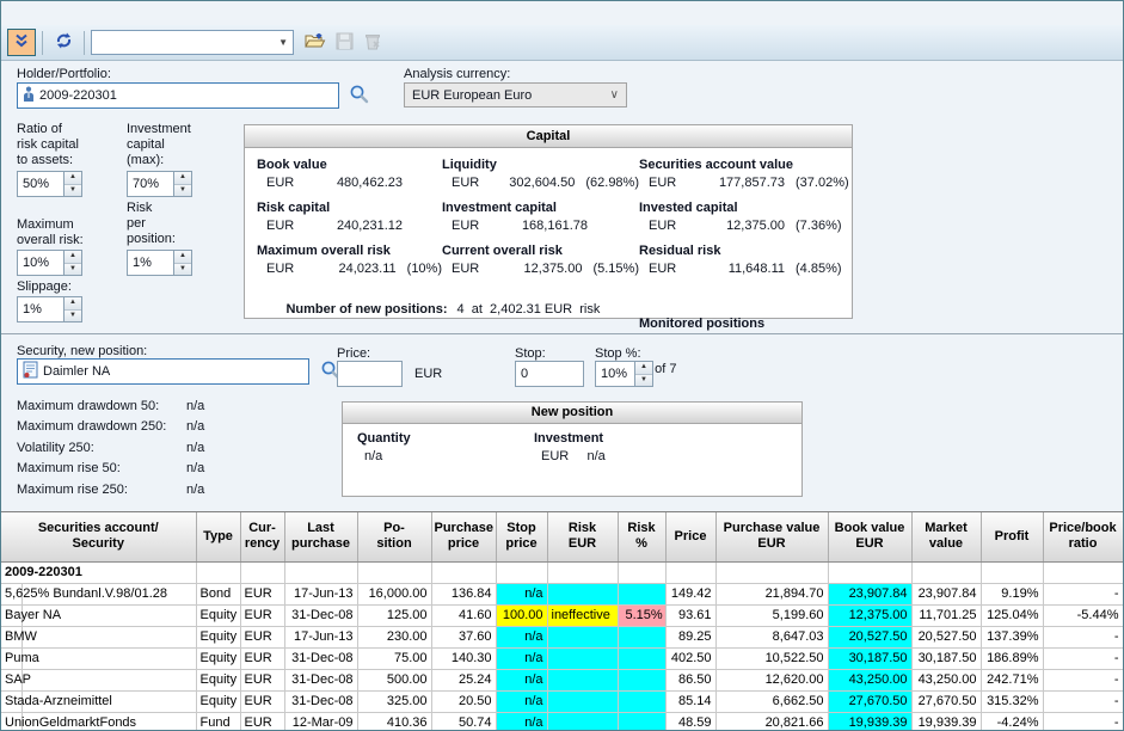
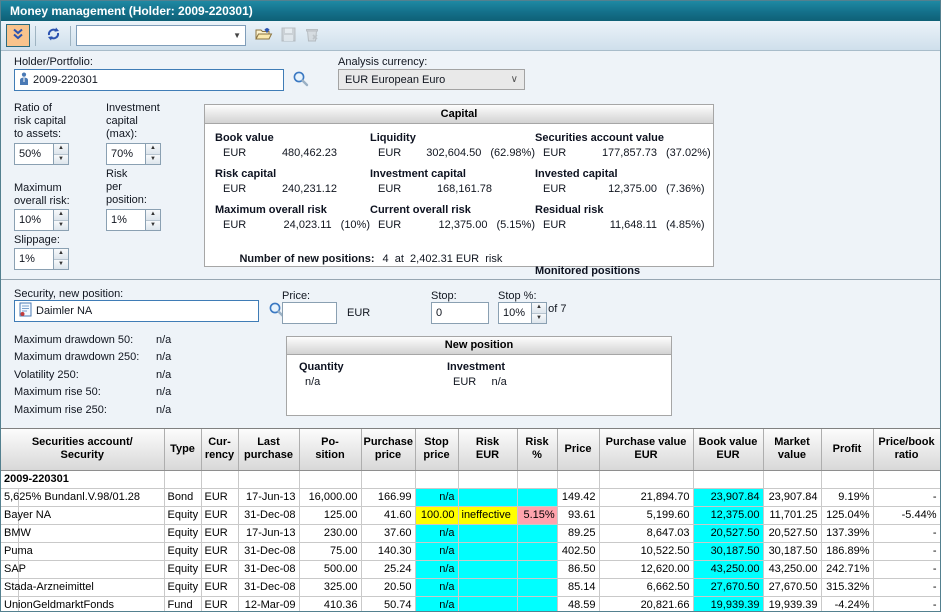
+ Money management (Holder: 2009-220301)
  ▼
  Holder/Portfolio:
  2009-220301
  Analysis currency:
  EUR European Euro
  ∨
  Ratio of
  risk capital
  to assets:
  50%
  Investment
  capital
  (max):
  70%
  Maximum
  overall risk:
  10%
  Risk
  per
  position:
  1%
  Slippage:
  1%
  Capital
  Book value
  EUR
  480,462.23
  Liquidity
  EUR
  302,604.50
  (62.98%)
  Securities account value
  EUR
  177,857.73
  (37.02%)
  Risk capital
  EUR
  240,231.12
  Investment capital
  EUR
  168,161.78
  Invested capital
  EUR
  12,375.00
  (7.36%)
  Maximum overall risk
  EUR
  24,023.11
  (10%)
  Current overall risk
  EUR
  12,375.00
  (5.15%)
  Residual risk
  EUR
  11,648.11
  (4.85%)
  Number of new positions: 4 at 2,402.31 EUR risk
  Monitored positions
  of 7
  Security, new position:
  Daimler NA
  Maximum drawdown 50:
  n/a
  Maximum drawdown 250:
  n/a
  Volatility 250:
  n/a
  Maximum rise 50:
  n/a
  Maximum rise 250:
  n/a
  Price:
  EUR
  Stop:
  0
  Stop %:
  10%
  New position
  Quantity
  n/a
  Investment
  EUR n/a
  Securities account/ Security	Type	Cur- rency	Last purchase	Po- sition	Purchase price	Stop price	Risk EUR	Risk %	Price	Purchase value EUR	Book value EUR	Market value	Profit	Price/book ratio
  2009-220301
- 5,625% Bundanl.V.98/01.28	Bond	EUR	17-Jun-13	16,000.00	136.84	n/a			149.42	21,894.70	23,907.84	23,907.84	9.19%	-
+ 5,625% Bundanl.V.98/01.28	Bond	EUR	17-Jun-13	16,000.00	166.99	n/a			149.42	21,894.70	23,907.84	23,907.84	9.19%	-
  Bayer NA	Equity	EUR	31-Dec-08	125.00	41.60	100.00	ineffective	5.15%	93.61	5,199.60	12,375.00	11,701.25	125.04%	-5.44%
  BMW	Equity	EUR	17-Jun-13	230.00	37.60	n/a			89.25	8,647.03	20,527.50	20,527.50	137.39%	-
  Puma	Equity	EUR	31-Dec-08	75.00	140.30	n/a			402.50	10,522.50	30,187.50	30,187.50	186.89%	-
  SAP	Equity	EUR	31-Dec-08	500.00	25.24	n/a			86.50	12,620.00	43,250.00	43,250.00	242.71%	-
  Stada-Arzneimittel	Equity	EUR	31-Dec-08	325.00	20.50	n/a			85.14	6,662.50	27,670.50	27,670.50	315.32%	-
  UnionGeldmarktFonds	Fund	EUR	12-Mar-09	410.36	50.74	n/a			48.59	20,821.66	19,939.39	19,939.39	-4.24%	-
